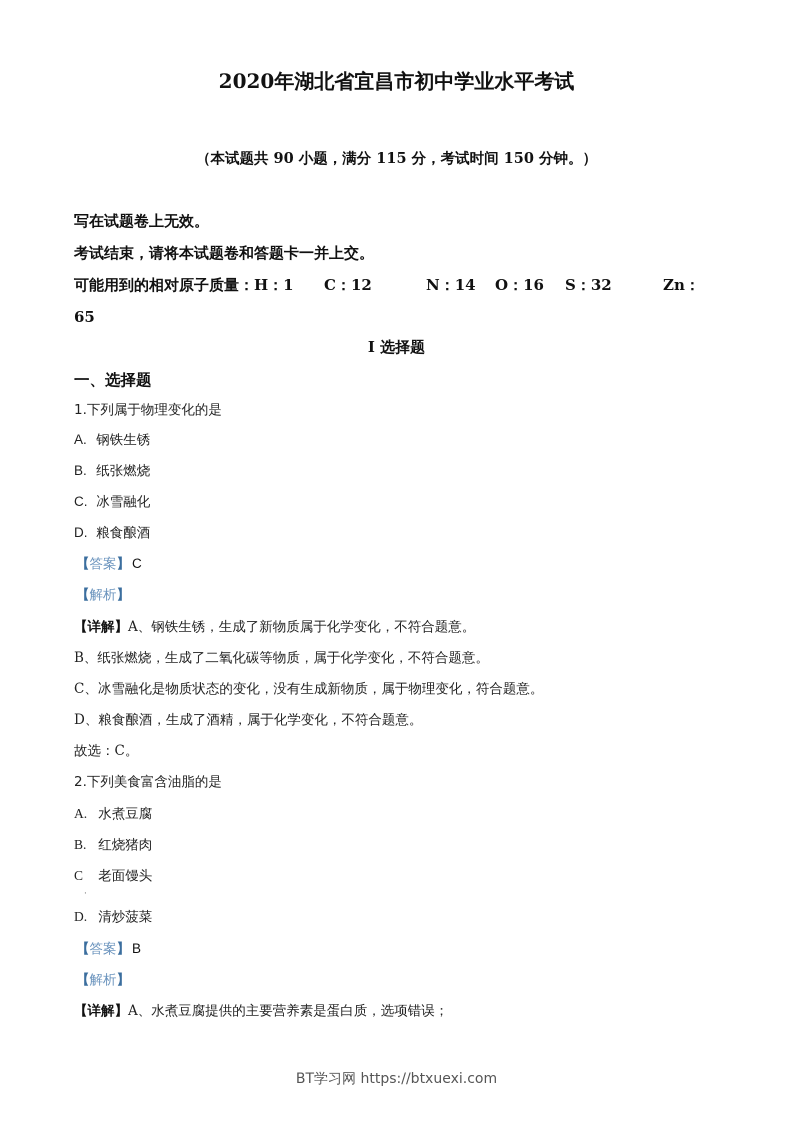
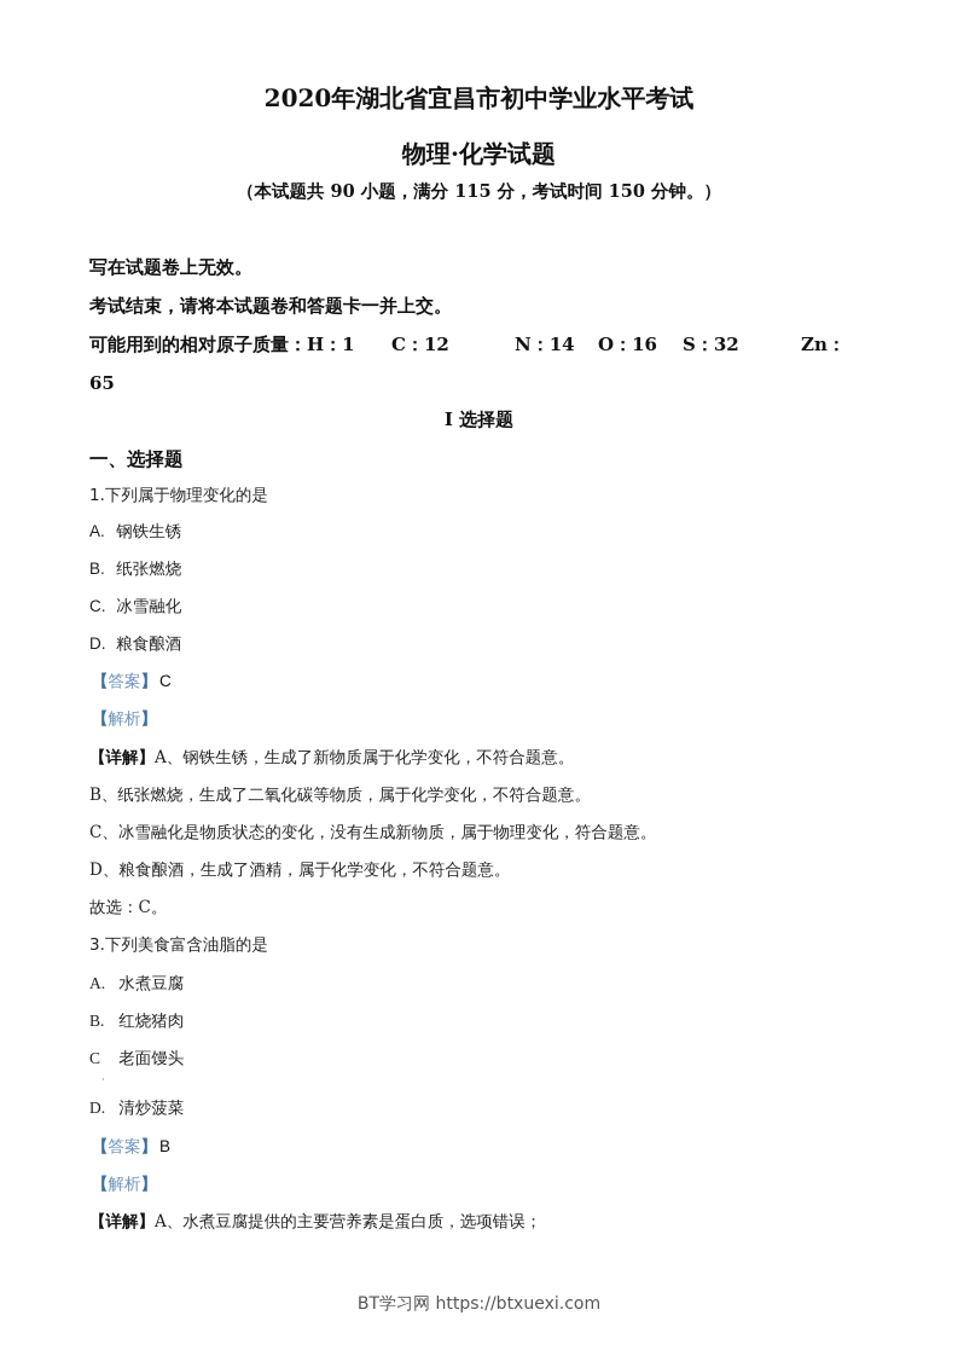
  2020年湖北省宜昌市初中学业水平考试
+ 物理·化学试题
  （本试题共 90 小题，满分 115 分，考试时间 150 分钟。）
  写在试题卷上无效。
  考试结束，请将本试题卷和答题卡一并上交。
  可能用到的相对原子质量：
  H：1
  C：12
  N：14
  O：16
  S：32
  Zn：
  65
  I 选择题
  一、选择题
  1.下列属于物理变化的是
  A. 钢铁生锈
  B. 纸张燃烧
  C. 冰雪融化
  D. 粮食酿酒
  【答案】 C
  【解析】
  【详解】A、钢铁生锈，生成了新物质属于化学变化，不符合题意。
  B、纸张燃烧，生成了二氧化碳等物质，属于化学变化，不符合题意。
  C、冰雪融化是物质状态的变化，没有生成新物质，属于物理变化，符合题意。
  D、粮食酿酒，生成了酒精，属于化学变化，不符合题意。
  故选：C。
- 2.下列美食富含油脂的是
+ 3.下列美食富含油脂的是
  A. 水煮豆腐
  B. 红烧猪肉
  C 老面馒头
  ·
  D. 清炒菠菜
  【答案】 B
  【解析】
  【详解】A、水煮豆腐提供的主要营养素是蛋白质，选项错误；
  BT学习网 https://btxuexi.com
